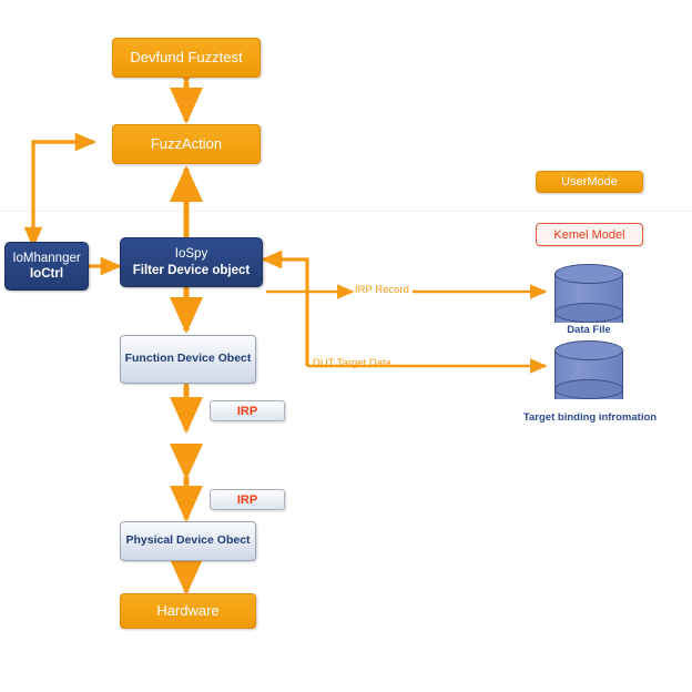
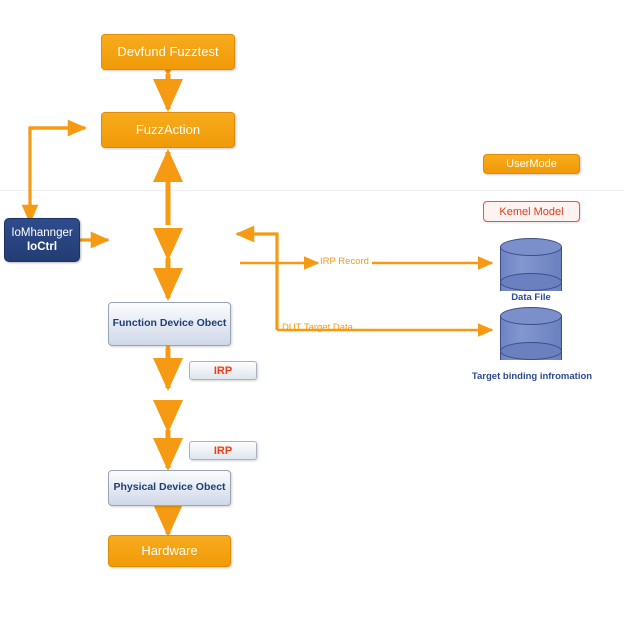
  Devfund Fuzztest
  FuzzAction
  IoMhannger
  IoCtrl
- IoSpy
- Filter Device object
  Function Device Obect
  Physical Device Obect
  Hardware
  IRP
  IRP
  UserMode
  Kemel Model
  Data File
  Target binding infromation
  IRP Record
  DUT Target Data
